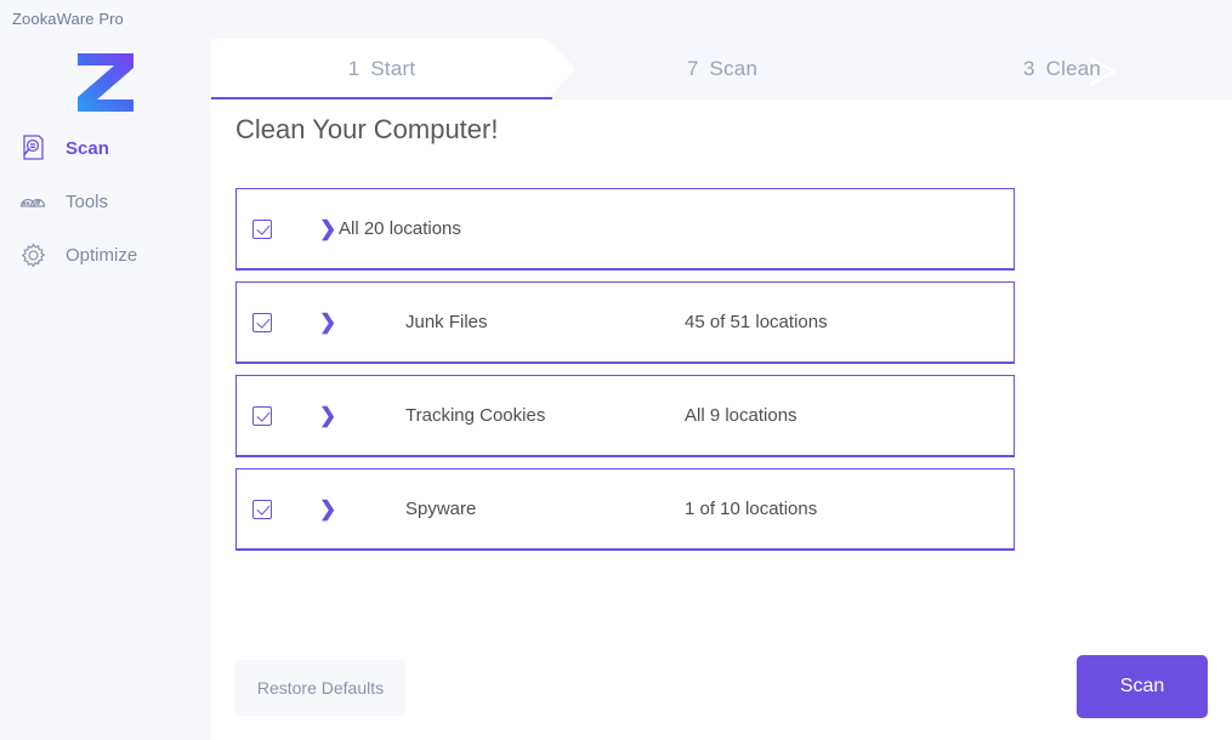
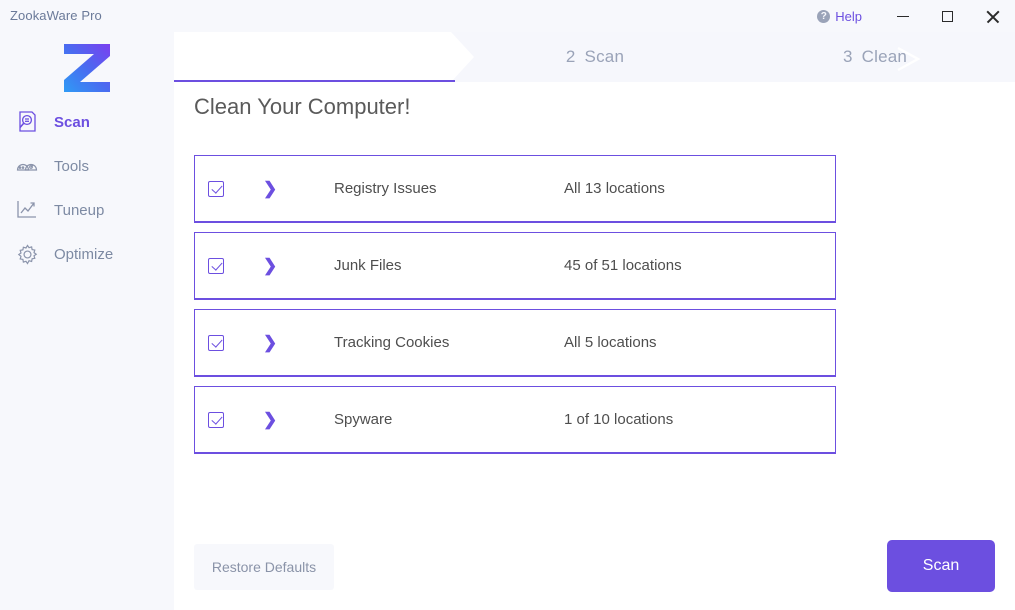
  ZookaWare Pro
+ ?
+ Help
  Scan
  Tools
+ Tuneup
  Optimize
- 1
- Start
- 7
+ 2
  Scan
  3
  Clean
  Clean Your Computer!
  ❯
+ Registry Issues
- All 20 locations
+ All 13 locations
  ❯
  Junk Files
  45 of 51 locations
  ❯
  Tracking Cookies
- All 9 locations
+ All 5 locations
  ❯
  Spyware
  1 of 10 locations
  Restore Defaults
  Scan
